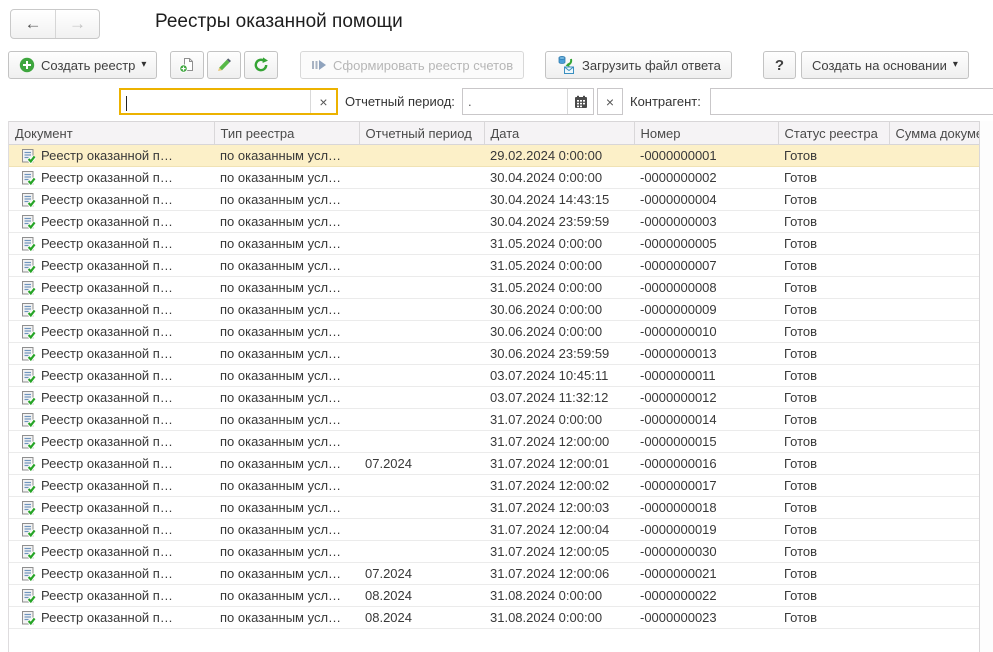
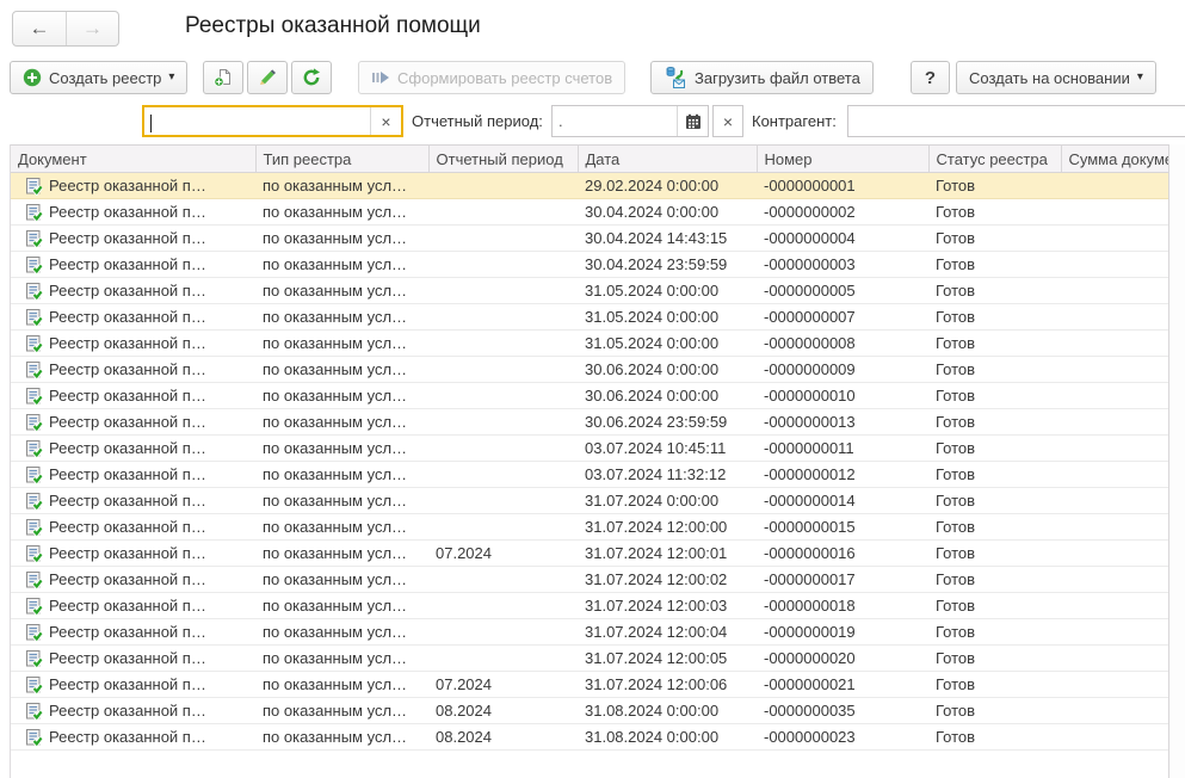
  ←
  →
  Реестры оказанной помощи
  Создать реестр
  ▾
  Сформировать реестр счетов
  Загрузить файл ответа
  ?
  Создать на основании
  ▾
  ×
  Отчетный период:
  .
  ×
  Контрагент:
  Документ	Тип реестра	Отчетный период	Дата	Номер	Статус реестра	Сумма докум
  Реестр оказанной п…	по оказанным усл…		29.02.2024 0:00:00	-0000000001	Готов
  Реестр оказанной п…	по оказанным усл…		30.04.2024 0:00:00	-0000000002	Готов
  Реестр оказанной п…	по оказанным усл…		30.04.2024 14:43:15	-0000000004	Готов
  Реестр оказанной п…	по оказанным усл…		30.04.2024 23:59:59	-0000000003	Готов
  Реестр оказанной п…	по оказанным усл…		31.05.2024 0:00:00	-0000000005	Готов
  Реестр оказанной п…	по оказанным усл…		31.05.2024 0:00:00	-0000000007	Готов
  Реестр оказанной п…	по оказанным усл…		31.05.2024 0:00:00	-0000000008	Готов
  Реестр оказанной п…	по оказанным усл…		30.06.2024 0:00:00	-0000000009	Готов
  Реестр оказанной п…	по оказанным усл…		30.06.2024 0:00:00	-0000000010	Готов
  Реестр оказанной п…	по оказанным усл…		30.06.2024 23:59:59	-0000000013	Готов
  Реестр оказанной п…	по оказанным усл…		03.07.2024 10:45:11	-0000000011	Готов
  Реестр оказанной п…	по оказанным усл…		03.07.2024 11:32:12	-0000000012	Готов
  Реестр оказанной п…	по оказанным усл…		31.07.2024 0:00:00	-0000000014	Готов
  Реестр оказанной п…	по оказанным усл…		31.07.2024 12:00:00	-0000000015	Готов
  Реестр оказанной п…	по оказанным усл…	07.2024	31.07.2024 12:00:01	-0000000016	Готов
  Реестр оказанной п…	по оказанным усл…		31.07.2024 12:00:02	-0000000017	Готов
  Реестр оказанной п…	по оказанным усл…		31.07.2024 12:00:03	-0000000018	Готов
  Реестр оказанной п…	по оказанным усл…		31.07.2024 12:00:04	-0000000019	Готов
- Реестр оказанной п…	по оказанным усл…		31.07.2024 12:00:05	-0000000030	Готов
+ Реестр оказанной п…	по оказанным усл…		31.07.2024 12:00:05	-0000000020	Готов
  Реестр оказанной п…	по оказанным усл…	07.2024	31.07.2024 12:00:06	-0000000021	Готов
- Реестр оказанной п…	по оказанным усл…	08.2024	31.08.2024 0:00:00	-0000000022	Готов
+ Реестр оказанной п…	по оказанным усл…	08.2024	31.08.2024 0:00:00	-0000000035	Готов
  Реестр оказанной п…	по оказанным усл…	08.2024	31.08.2024 0:00:00	-0000000023	Готов
